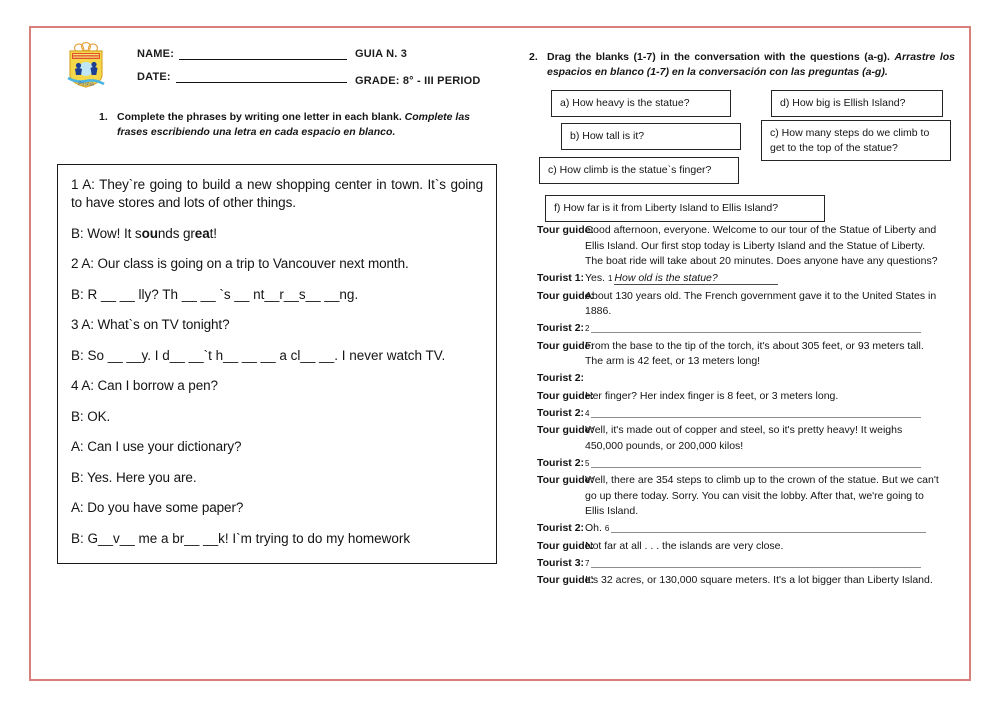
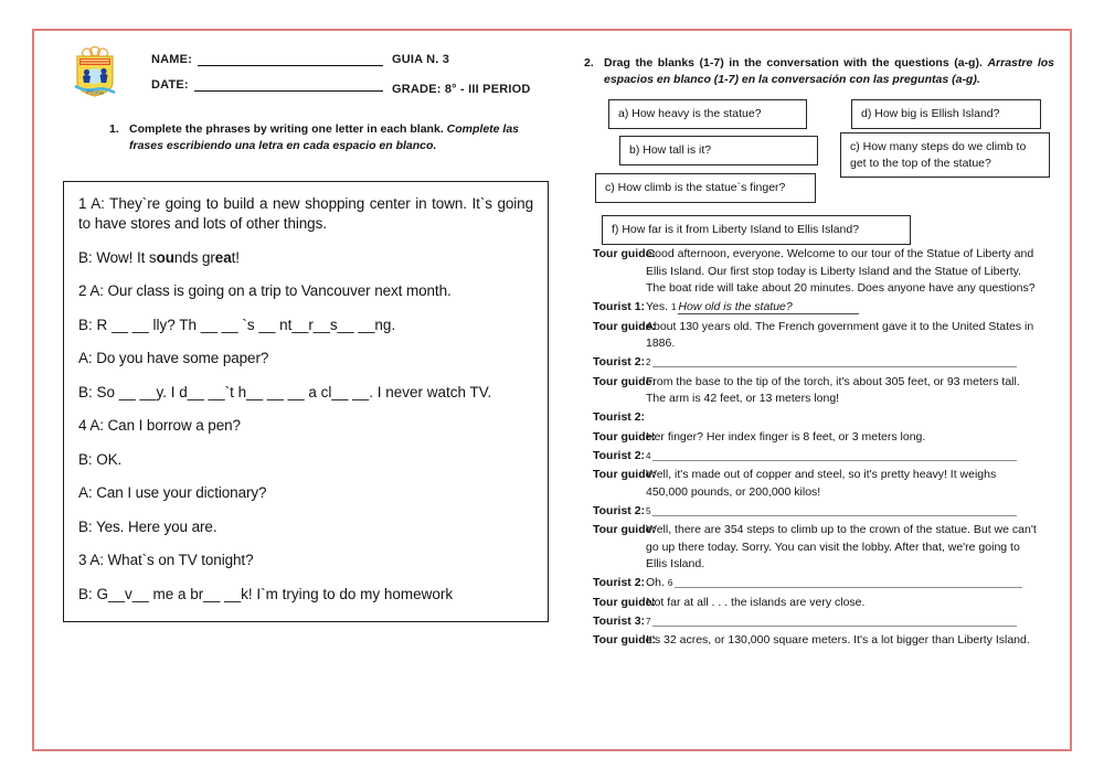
  NAME:
  DATE:
  GUIA N. 3
  GRADE: 8° - III PERIOD
  1.
  Complete the phrases by writing one letter in each blank. Complete las frases escribiendo una letra en cada espacio en blanco.
  1 A: They`re going to build a new shopping center in town. It`s going to have stores and lots of other things.
  B: Wow! It sounds great!
  2 A: Our class is going on a trip to Vancouver next month.
  B: R __ __ lly? Th __ __ `s __ nt__r__s__ __ng.
- 3 A: What`s on TV tonight?
+ A: Do you have some paper?
  B: So __ __y. I d__ __`t h__ __ __ a cl__ __. I never watch TV.
  4 A: Can I borrow a pen?
  B: OK.
  A: Can I use your dictionary?
  B: Yes. Here you are.
- A: Do you have some paper?
+ 3 A: What`s on TV tonight?
  B: G__v__ me a br__ __k! I`m trying to do my homework
  2.
  Drag the blanks (1-7) in the conversation with the questions (a-g). Arrastre los espacios en blanco (1-7) en la conversación con las preguntas (a-g).
  a) How heavy is the statue?
  d) How big is Ellish Island?
  b) How tall is it?
  c) How many steps do we climb to get to the top of the statue?
  c) How climb is the statue`s finger?
  f) How far is it from Liberty Island to Ellis Island?
  Tour guide:
  Good afternoon, everyone. Welcome to our tour of the Statue of Liberty and Ellis Island. Our first stop today is Liberty Island and the Statue of Liberty. The boat ride will take about 20 minutes. Does anyone have any questions?
  Tourist 1:
  Yes. 1 How old is the statue?
  Tour guide:
  About 130 years old. The French government gave it to the United States in 1886.
  Tourist 2:
  2
  Tour guide:
  From the base to the tip of the torch, it's about 305 feet, or 93 meters tall. The arm is 42 feet, or 13 meters long!
  Tourist 2:
  Tour guide:
  Her finger? Her index finger is 8 feet, or 3 meters long.
  Tourist 2:
  4
  Tour guide:
  Well, it's made out of copper and steel, so it's pretty heavy! It weighs 450,000 pounds, or 200,000 kilos!
  Tourist 2:
  5
  Tour guide:
  Well, there are 354 steps to climb up to the crown of the statue. But we can't go up there today. Sorry. You can visit the lobby. After that, we're going to Ellis Island.
  Tourist 2:
  Oh. 6
  Tour guide:
  Not far at all . . . the islands are very close.
  Tourist 3:
  7
  Tour guide:
  It's 32 acres, or 130,000 square meters. It's a lot bigger than Liberty Island.
